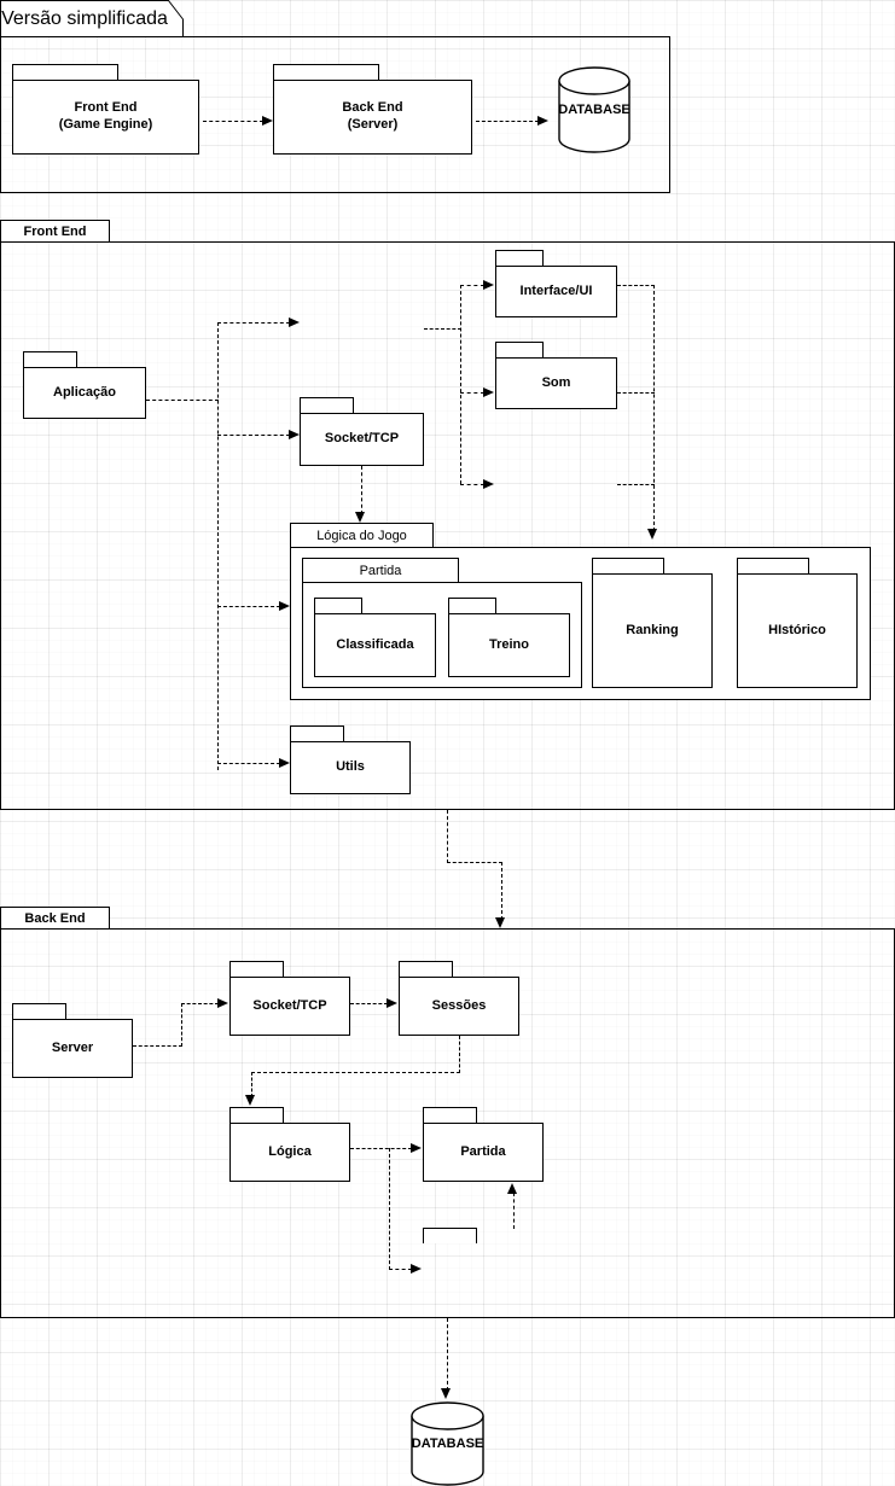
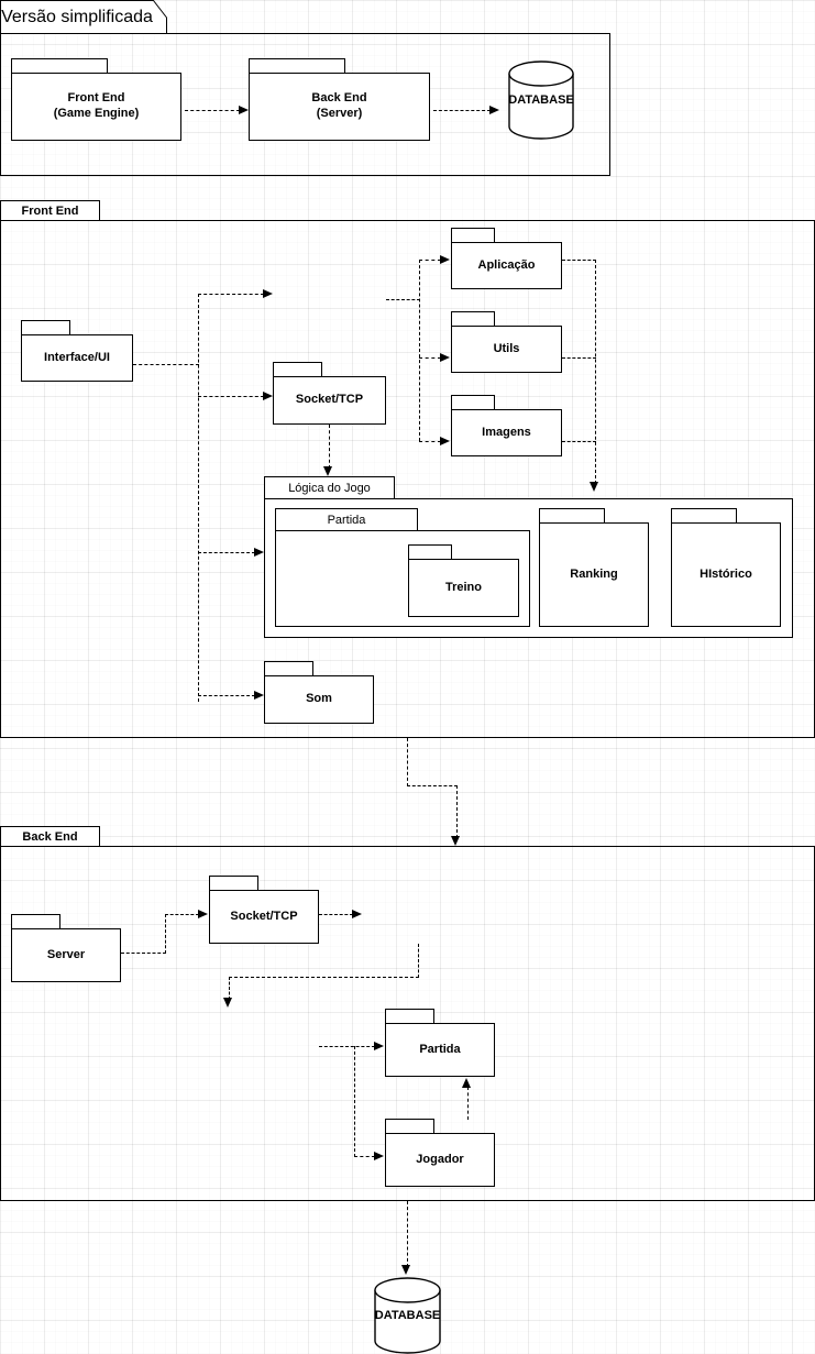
  Versão simplificada
  Front End
  (Game Engine)
  Back End
  (Server)
  DATABASE
  Front End
- Aplicação
+ Interface/UI
  Socket/TCP
- Interface/UI
+ Aplicação
- Som
+ Utils
+ Imagens
- Utils
+ Som
  Lógica do Jogo
  Partida
- Classificada
  Treino
  Ranking
  HIstórico
  Back End
  Server
  Socket/TCP
- Sessões
- Lógica
  Partida
+ Jogador
  DATABASE
